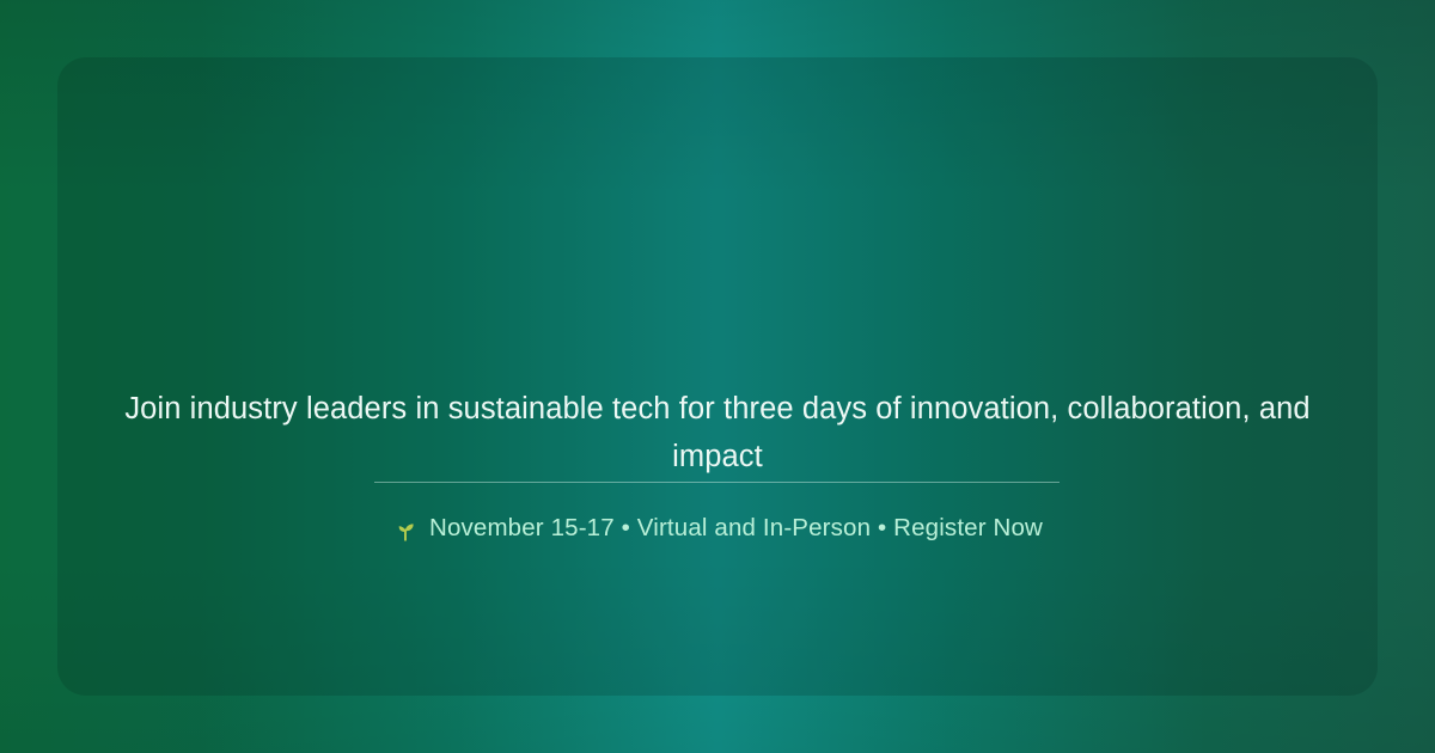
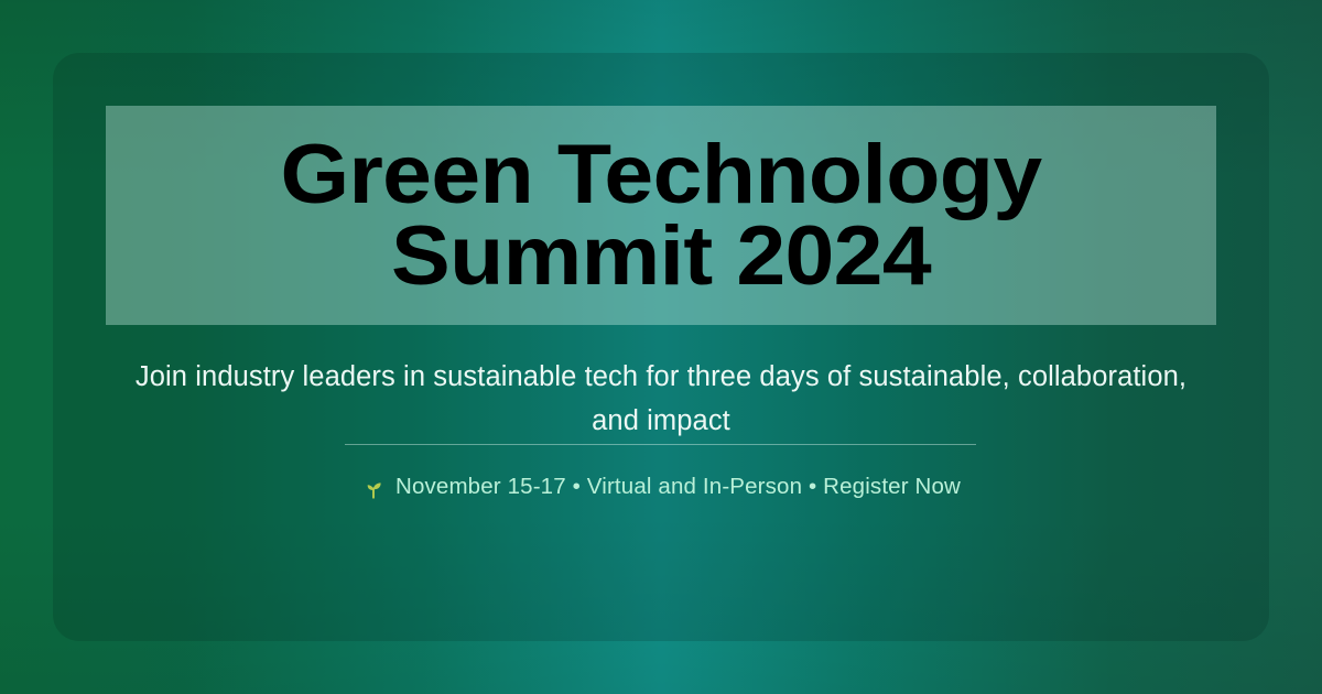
+ Green Technology
+ Summit 2024
- Join industry leaders in sustainable tech for three days of innovation, collaboration, and impact
+ Join industry leaders in sustainable tech for three days of sustainable, collaboration, and impact
  November 15-17 • Virtual and In-Person • Register Now
